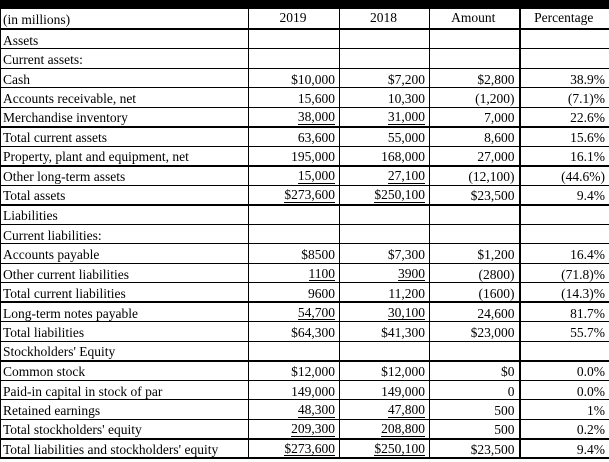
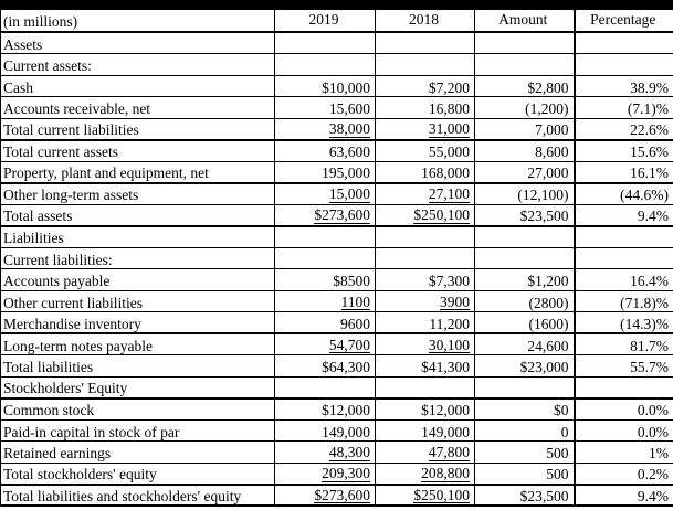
  (in millions)	2019	2018	Amount	Percentage
  Assets
  Current assets:
  Cash	$10,000	$7,200	$2,800	38.9%
- Accounts receivable, net	15,600	10,300	(1,200)	(7.1)%
+ Accounts receivable, net	15,600	16,800	(1,200)	(7.1)%
- Merchandise inventory	38,000	31,000	7,000	22.6%
+ Total current liabilities	38,000	31,000	7,000	22.6%
  Total current assets	63,600	55,000	8,600	15.6%
  Property, plant and equipment, net	195,000	168,000	27,000	16.1%
  Other long-term assets	15,000	27,100	(12,100)	(44.6%)
  Total assets	$273,600	$250,100	$23,500	9.4%
  Liabilities
  Current liabilities:
  Accounts payable	$8500	$7,300	$1,200	16.4%
  Other current liabilities	1100	3900	(2800)	(71.8)%
- Total current liabilities	9600	11,200	(1600)	(14.3)%
+ Merchandise inventory	9600	11,200	(1600)	(14.3)%
  Long-term notes payable	54,700	30,100	24,600	81.7%
  Total liabilities	$64,300	$41,300	$23,000	55.7%
  Stockholders' Equity
  Common stock	$12,000	$12,000	$0	0.0%
  Paid-in capital in stock of par	149,000	149,000	0	0.0%
  Retained earnings	48,300	47,800	500	1%
  Total stockholders' equity	209,300	208,800	500	0.2%
  Total liabilities and stockholders' equity	$273,600	$250,100	$23,500	9.4%
